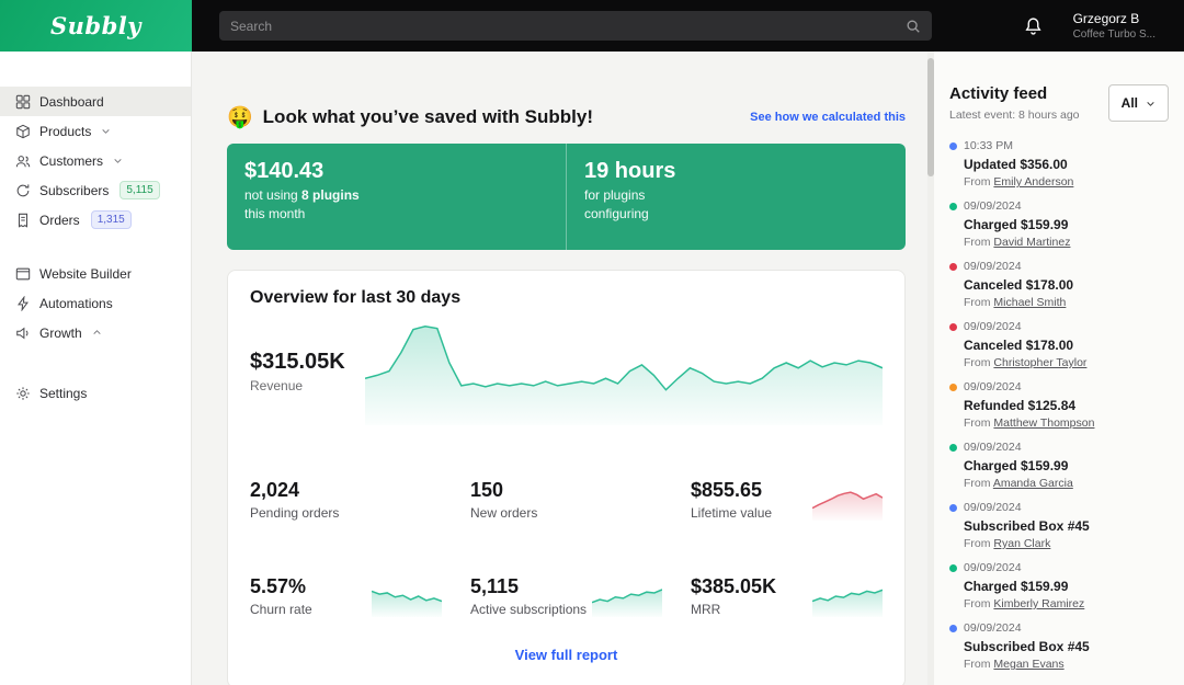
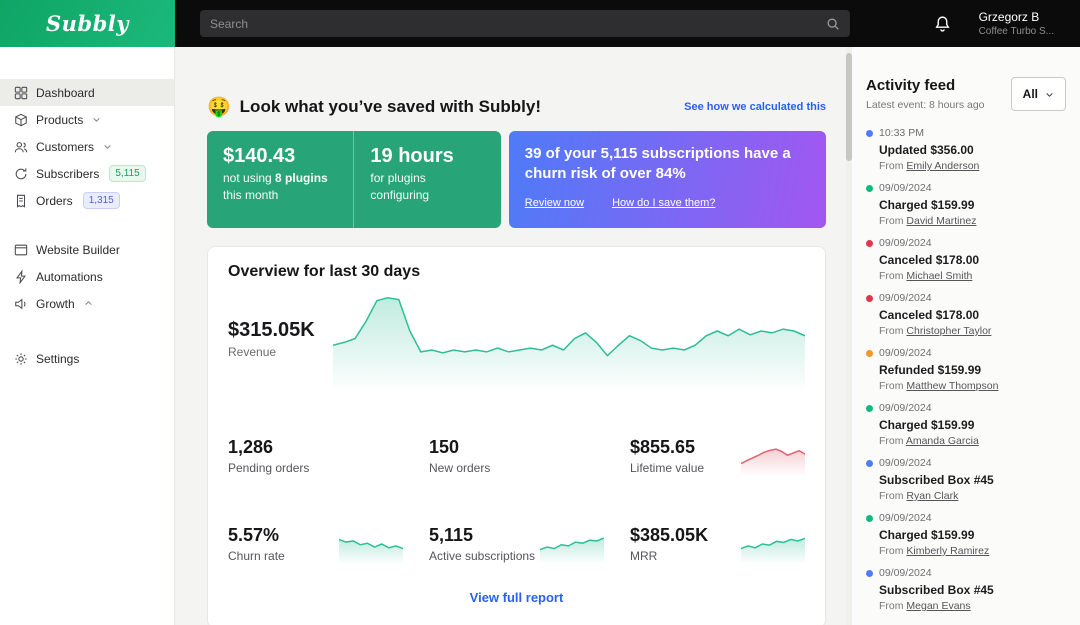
  Subbly
  Search
  Grzegorz B
  Coffee Turbo S...
  Dashboard
  Products
  Customers
  Subscribers
  5,115
  Orders
  1,315
  Website Builder
  Automations
  Growth
  Settings
  🤑
  Look what you’ve saved with Subbly!
  See how we calculated this
  $140.43
  not using 8 plugins
  this month
  19 hours
  for plugins
  configuring
+ 39 of your 5,115 subscriptions have a churn risk of over 84%
+ Review now
+ How do I save them?
  Overview for last 30 days
  $315.05K
  Revenue
- 2,024
+ 1,286
  Pending orders
  150
  New orders
  $855.65
  Lifetime value
  5.57%
  Churn rate
  5,115
  Active subscriptions
  $385.05K
  MRR
  View full report
  Activity feed
  Latest event: 8 hours ago
  All
  10:33 PM
  Updated $356.00
  From Emily Anderson
  09/09/2024
  Charged $159.99
  From David Martinez
  09/09/2024
  Canceled $178.00
  From Michael Smith
  09/09/2024
  Canceled $178.00
  From Christopher Taylor
  09/09/2024
- Refunded $125.84
+ Refunded $159.99
  From Matthew Thompson
  09/09/2024
  Charged $159.99
  From Amanda Garcia
  09/09/2024
  Subscribed Box #45
  From Ryan Clark
  09/09/2024
  Charged $159.99
  From Kimberly Ramirez
  09/09/2024
  Subscribed Box #45
  From Megan Evans
